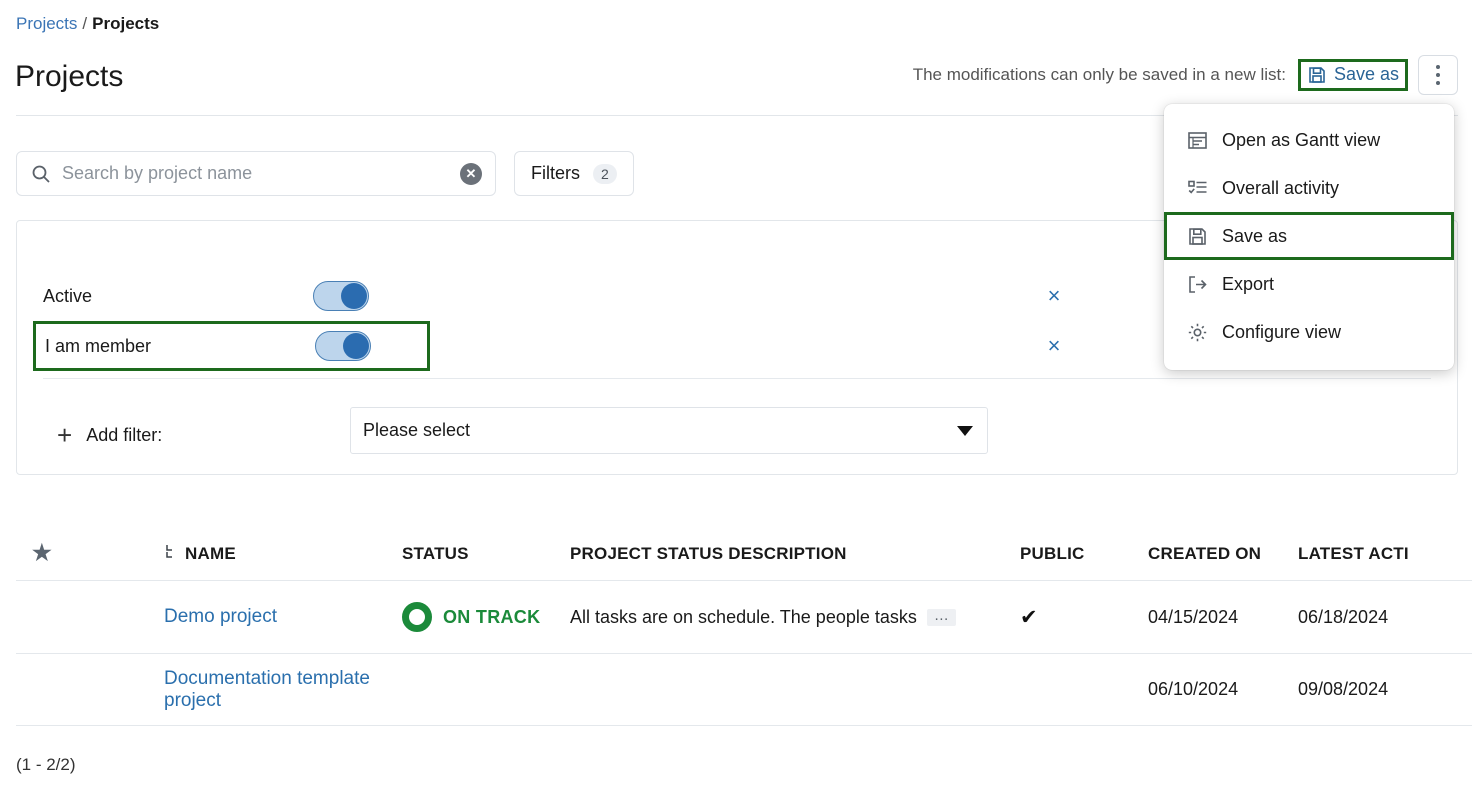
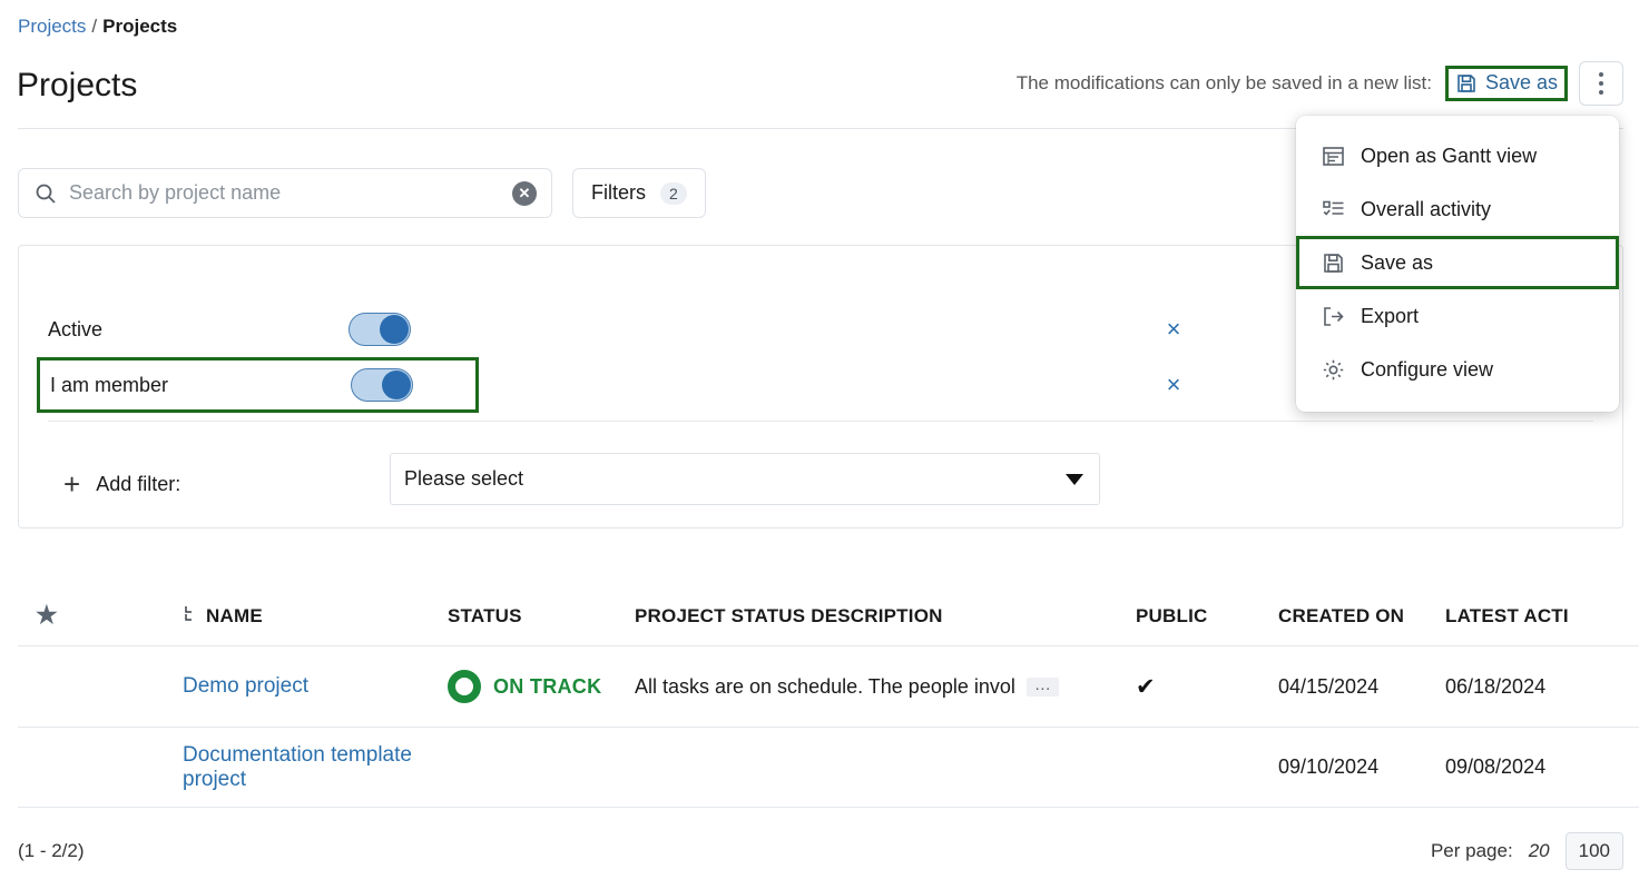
  Projects / Projects
  Projects
  The modifications can only be saved in a new list:
  Save as
  Search by project name
  ✕
  Filters
  2
  Active
  ×
  I am member
  ×
  +
  Add filter:
  Please select
  ★
  NAME
  STATUS
  PROJECT STATUS DESCRIPTION
  PUBLIC
  CREATED ON
  LATEST ACTI
  Demo project
  ON TRACK
- All tasks are on schedule. The people tasks
+ All tasks are on schedule. The people invol
  …
  ✔
  04/15/2024
  06/18/2024
  Documentation template project
- 06/10/2024
+ 09/10/2024
  09/08/2024
  (1 - 2/2)
+ Per page:
+ 20
+ 100
  Open as Gantt view
  Overall activity
  Save as
  Export
  Configure view
